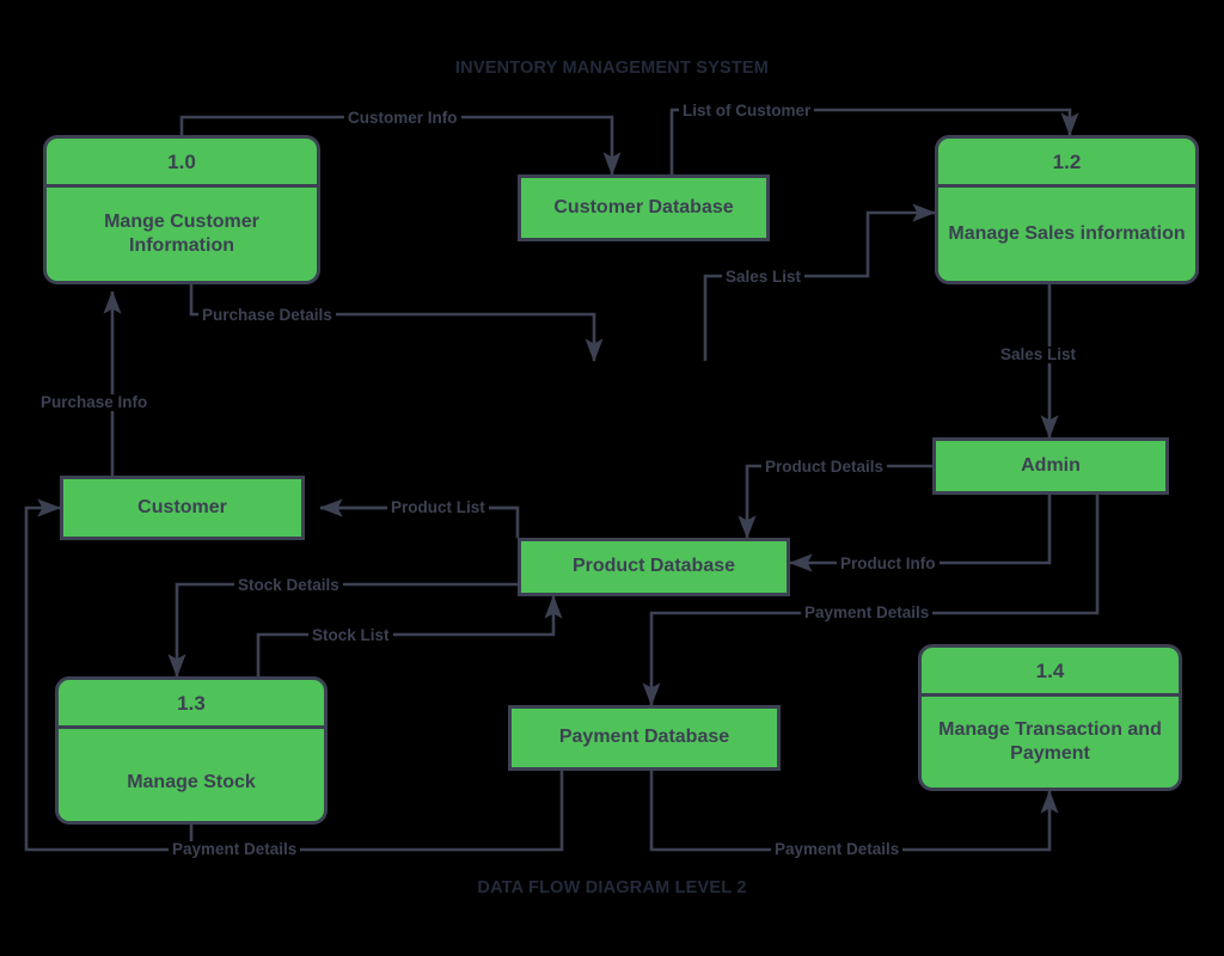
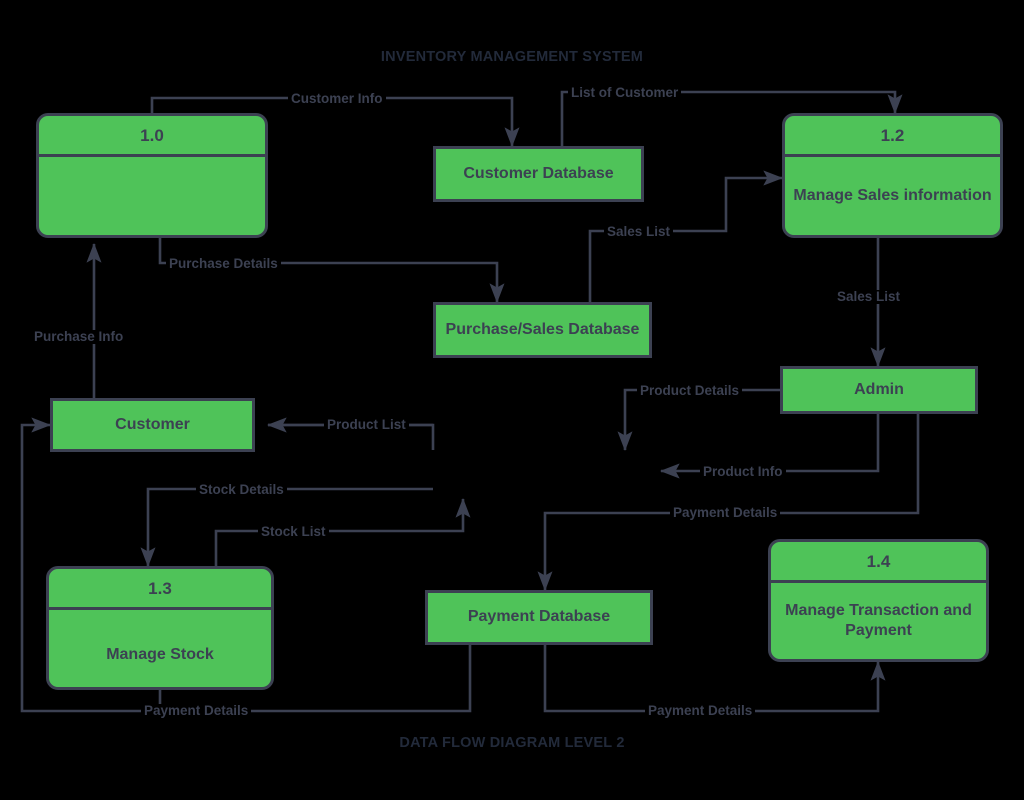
  INVENTORY MANAGEMENT SYSTEM
  1.0
- Mange Customer Information
  Customer Database
  1.2
  Manage Sales information
+ Purchase/Sales Database
  Admin
  Customer
- Product Database
  1.3
  Manage Stock
  Payment Database
  1.4
  Manage Transaction and Payment
  Customer Info
  List of Customer
  Purchase Details
  Sales List
  Purchase Info
  Sales List
  Product Details
  Product Info
  Product List
  Stock Details
  Stock List
  Payment Details
  Payment Details
  Payment Details
  DATA FLOW DIAGRAM LEVEL 2
